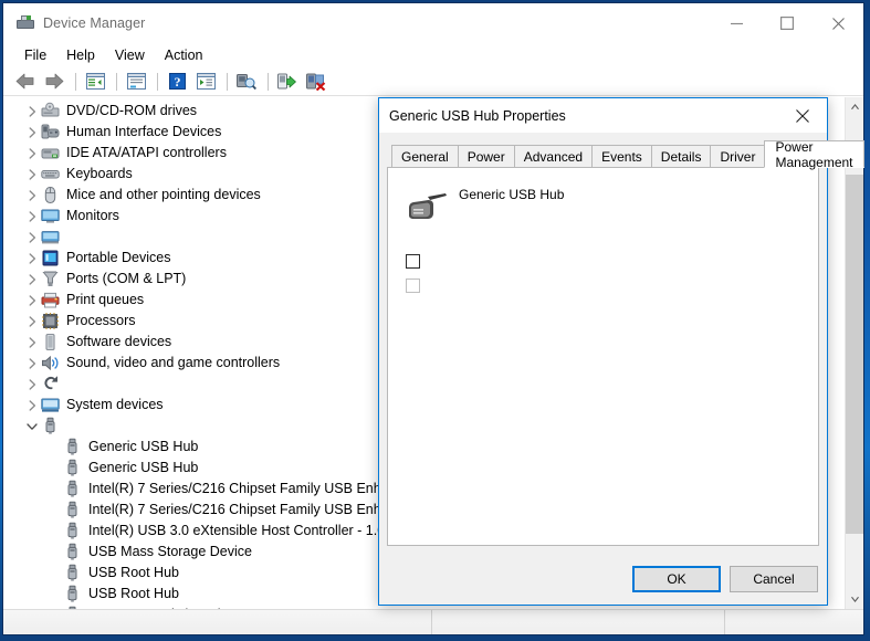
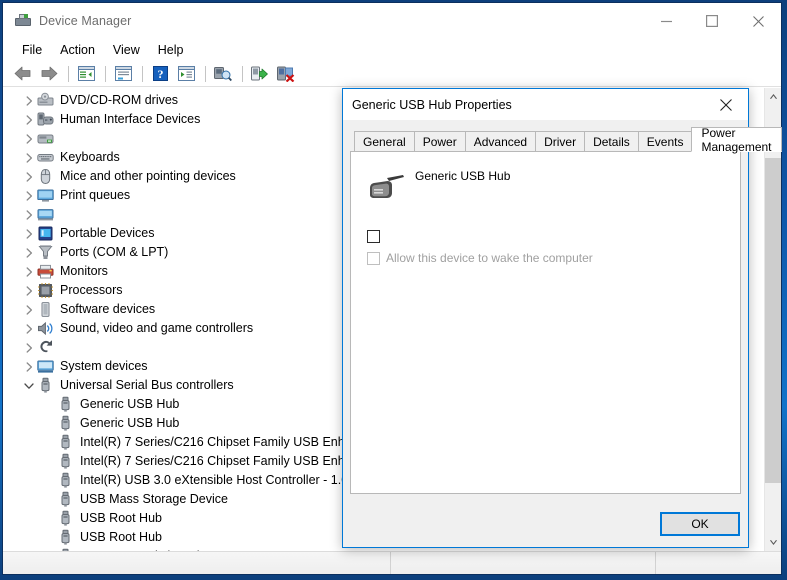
  Device Manager
  File
- Help
+ Action
  View
- Action
+ Help
  ?
  DVD/CD-ROM drives
  Human Interface Devices
- IDE ATA/ATAPI controllers
  Keyboards
  Mice and other pointing devices
- Monitors
+ Print queues
  Portable Devices
  Ports (COM & LPT)
- Print queues
+ Monitors
  Processors
  Software devices
  Sound, video and game controllers
  System devices
+ Universal Serial Bus controllers
  Generic USB Hub
  Generic USB Hub
  Intel(R) USB 3.0 eXtensible Host Controller - 1.
  USB Mass Storage Device
  USB Root Hub
  USB Root Hub
  Generic USB Hub Properties
  General
  Power
  Advanced
- Events
+ Driver
  Details
- Driver
+ Events
  Power Management
  Generic USB Hub
+ Allow this device to wake the computer
  OK
- Cancel
